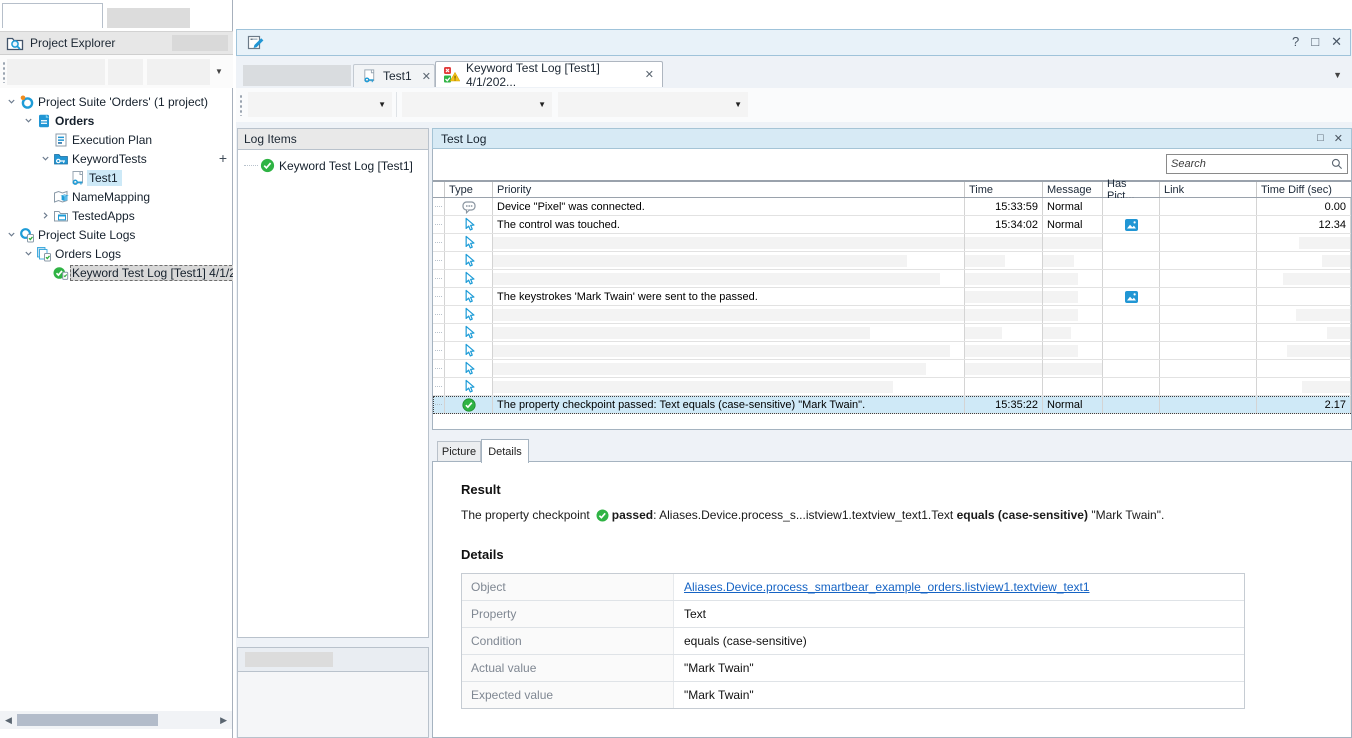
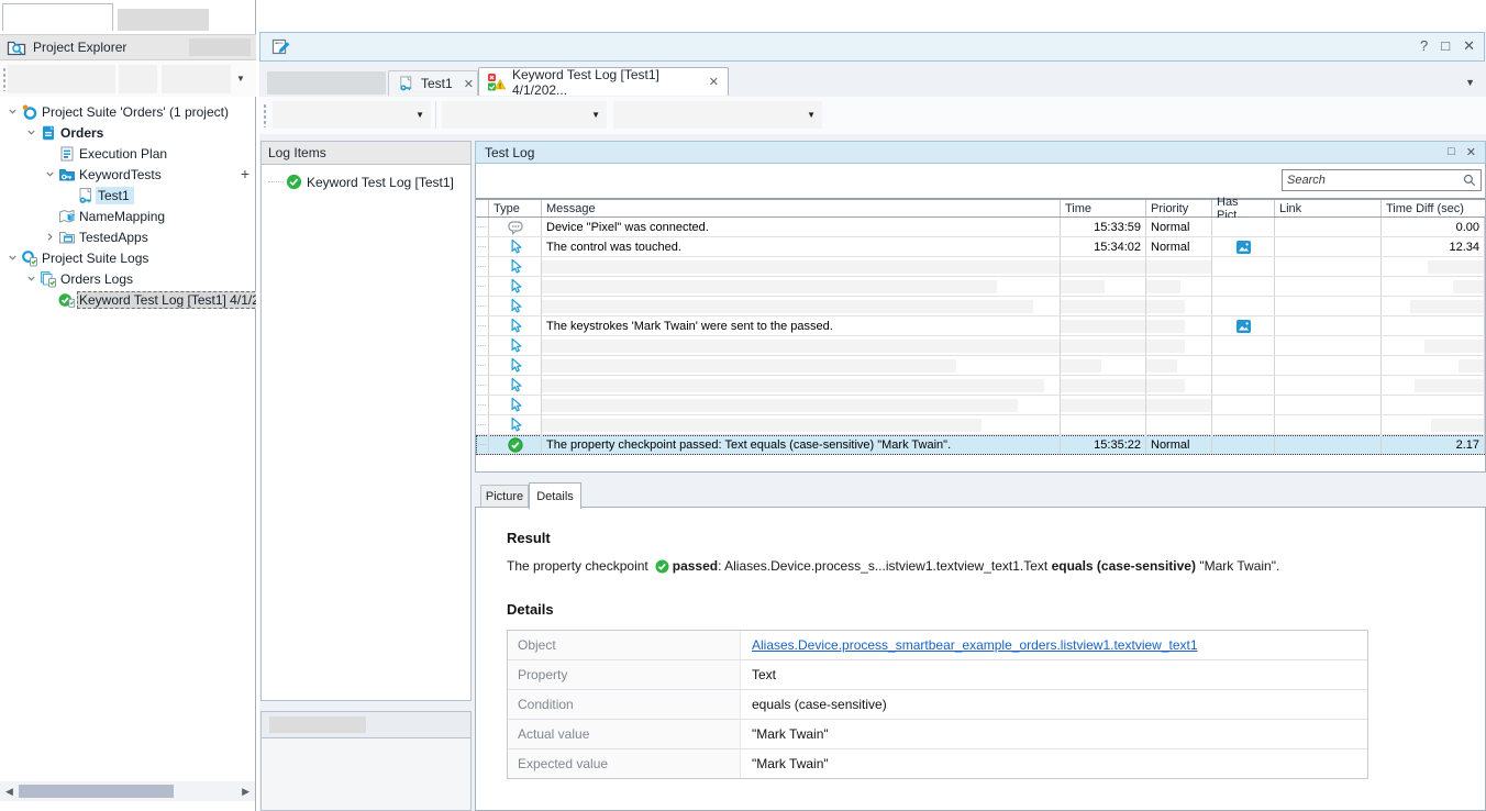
  Project Explorer
  ▼
  Project Suite 'Orders' (1 project)
  Orders
  Execution Plan
  KeywordTests
  +
  Test1
  NameMapping
  TestedApps
  Project Suite Logs
  Orders Logs
  Keyword Test Log [Test1] 4/1/2
  ◀
  ▶
  ?
  □
  ✕
  Test1
  ✕
  Keyword Test Log [Test1] 4/1/202...
  ✕
  ▼
  ▼
  ▼
  ▼
  Log Items
  Keyword Test Log [Test1]
  Test Log
  □
  ✕
  Search
  Type
- Priority
+ Message
  Time
- Message
+ Priority
  Has Pict...
  Link
  Time Diff (sec)
  Device "Pixel" was connected.
  15:33:59
  Normal
  0.00
  The control was touched.
  15:34:02
  Normal
  12.34
  The keystrokes 'Mark Twain' were sent to the passed.
  The property checkpoint passed: Text equals (case-sensitive) "Mark Twain".
  15:35:22
  Normal
  2.17
  Picture
  Details
  Result
  The property checkpoint
  passed
  : Aliases.Device.process_s...istview1.textview_text1.Text
  equals (case-sensitive)
  "Mark Twain".
  Details
  Object
  Aliases.Device.process_smartbear_example_orders.listview1.textview_text1
  Property
  Text
  Condition
  equals (case-sensitive)
  Actual value
  "Mark Twain"
  Expected value
  "Mark Twain"
